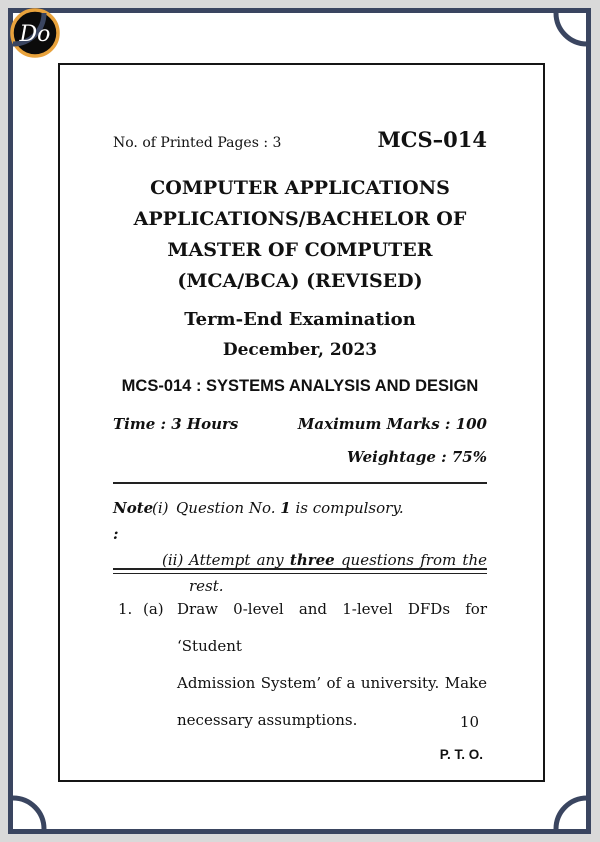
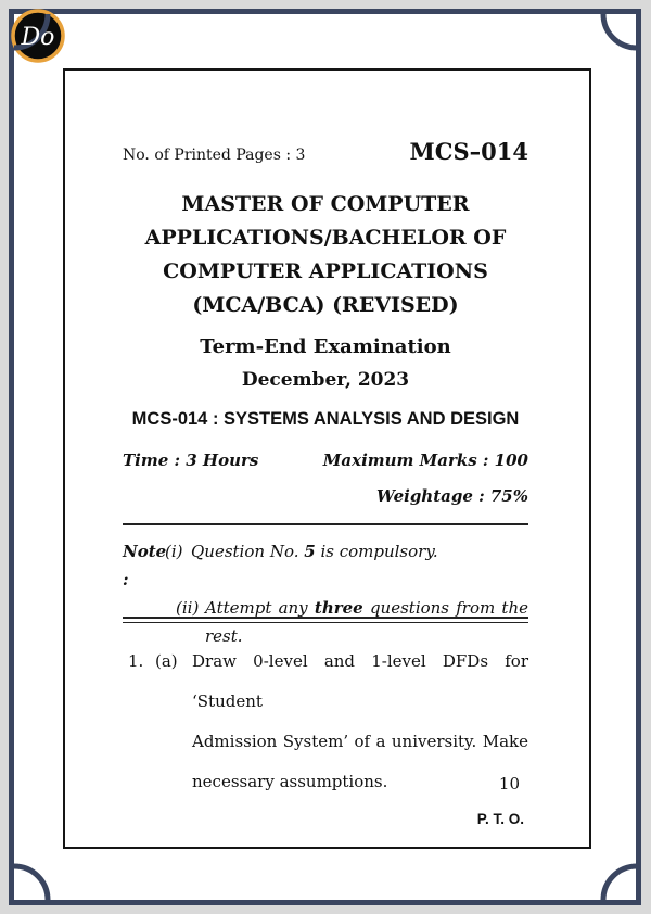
  Do
  No. of Printed Pages : 3
  MCS–014
- COMPUTER APPLICATIONS
+ MASTER OF COMPUTER
  APPLICATIONS/BACHELOR OF
- MASTER OF COMPUTER
+ COMPUTER APPLICATIONS
  (MCA/BCA) (REVISED)
  Term-End Examination
  December, 2023
  MCS-014 : SYSTEMS ANALYSIS AND DESIGN
  Time : 3 Hours
  Maximum Marks : 100
  Weightage : 75%
  Note :
  (i)
- Question No. 1 is compulsory.
+ Question No. 5 is compulsory.
  (ii)
  Attempt any three questions from the
  rest.
  1.
  (a)
  Draw 0-level and 1-level DFDs for ‘Student
  Admission System’ of a university. Make
  necessary assumptions.
  10
  P. T. O.
